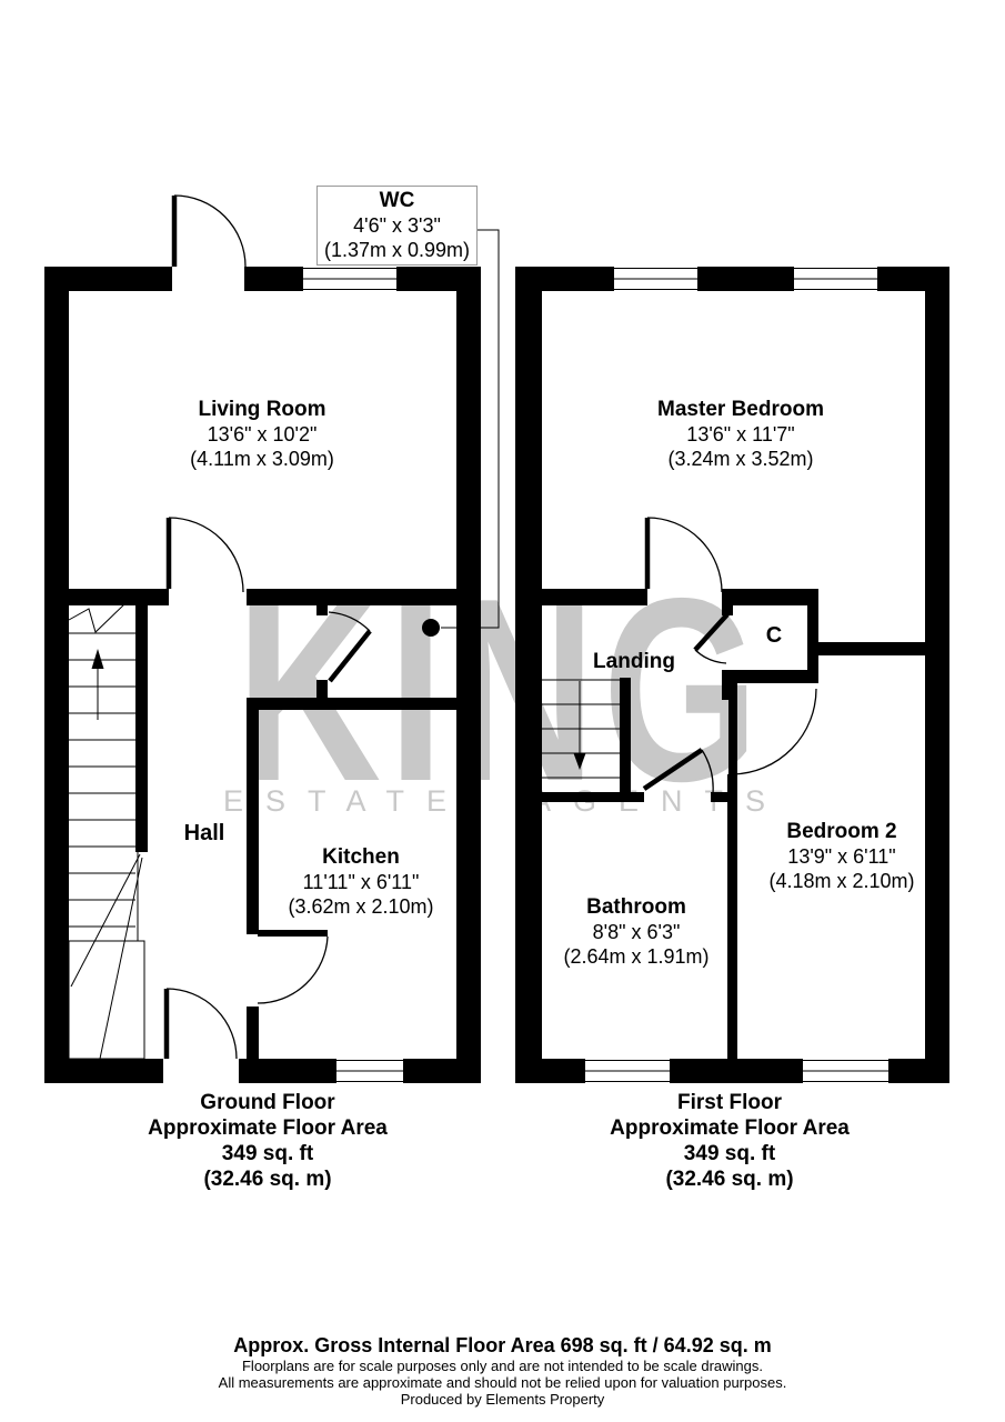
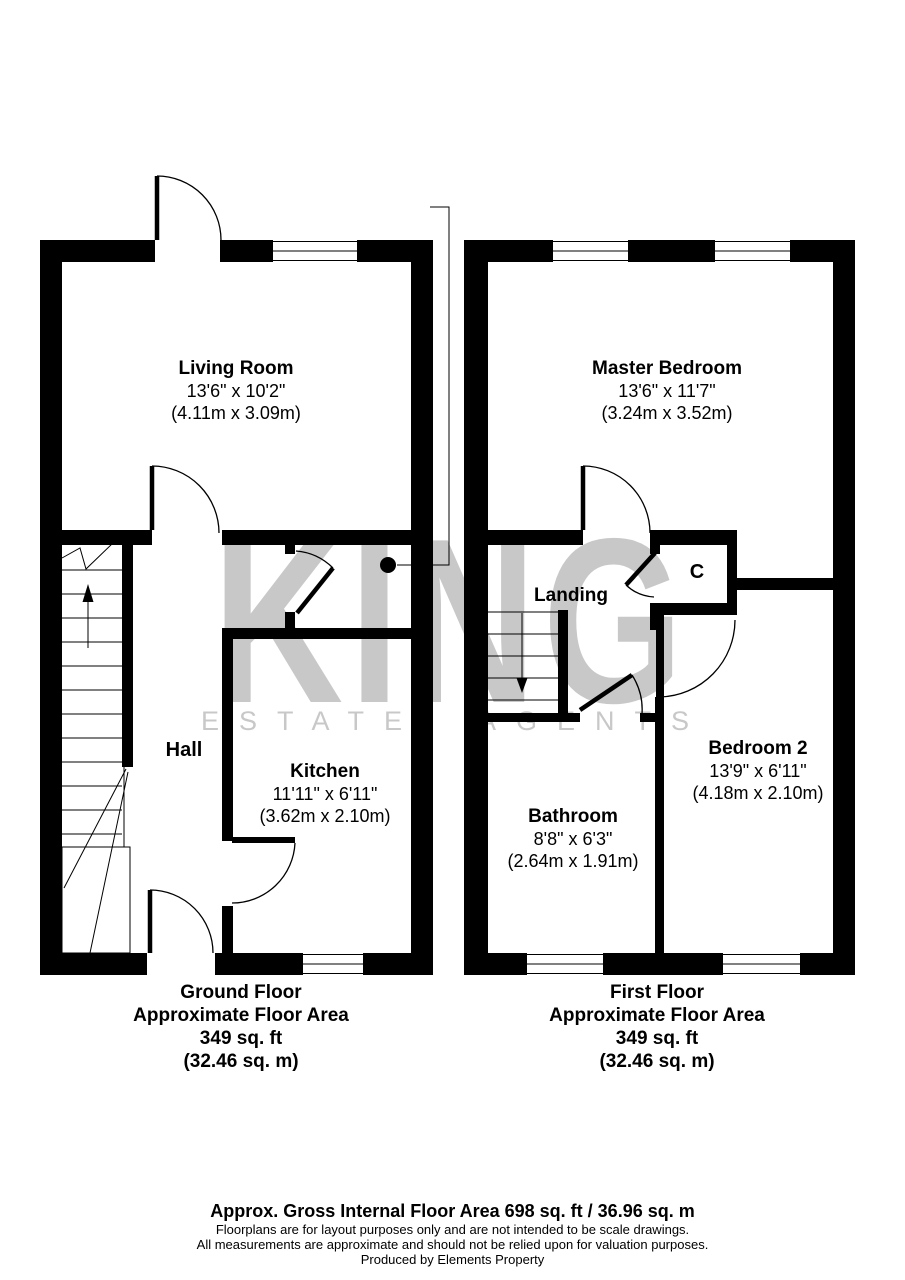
  KIG
- WC
- 4'6" x 3'3"
- (1.37m x 0.99m)
  Living Room
  13'6" x 10'2"
  (4.11m x 3.09m)
  Master Bedroom
  13'6" x 11'7"
  (3.24m x 3.52m)
  Hall
  Kitchen
  11'11" x 6'11"
  (3.62m x 2.10m)
  Landing
  C
  Bathroom
  8'8" x 6'3"
  (2.64m x 1.91m)
  Bedroom 2
  13'9" x 6'11"
  (4.18m x 2.10m)
  Ground Floor
  Approximate Floor Area
  349 sq. ft
  (32.46 sq. m)
  First Floor
  Approximate Floor Area
  349 sq. ft
  (32.46 sq. m)
- Approx. Gross Internal Floor Area 698 sq. ft / 64.92 sq. m
+ Approx. Gross Internal Floor Area 698 sq. ft / 36.96 sq. m
- Floorplans are for scale purposes only and are not intended to be scale drawings.
+ Floorplans are for layout purposes only and are not intended to be scale drawings.
  All measurements are approximate and should not be relied upon for valuation purposes.
  Produced by Elements Property
